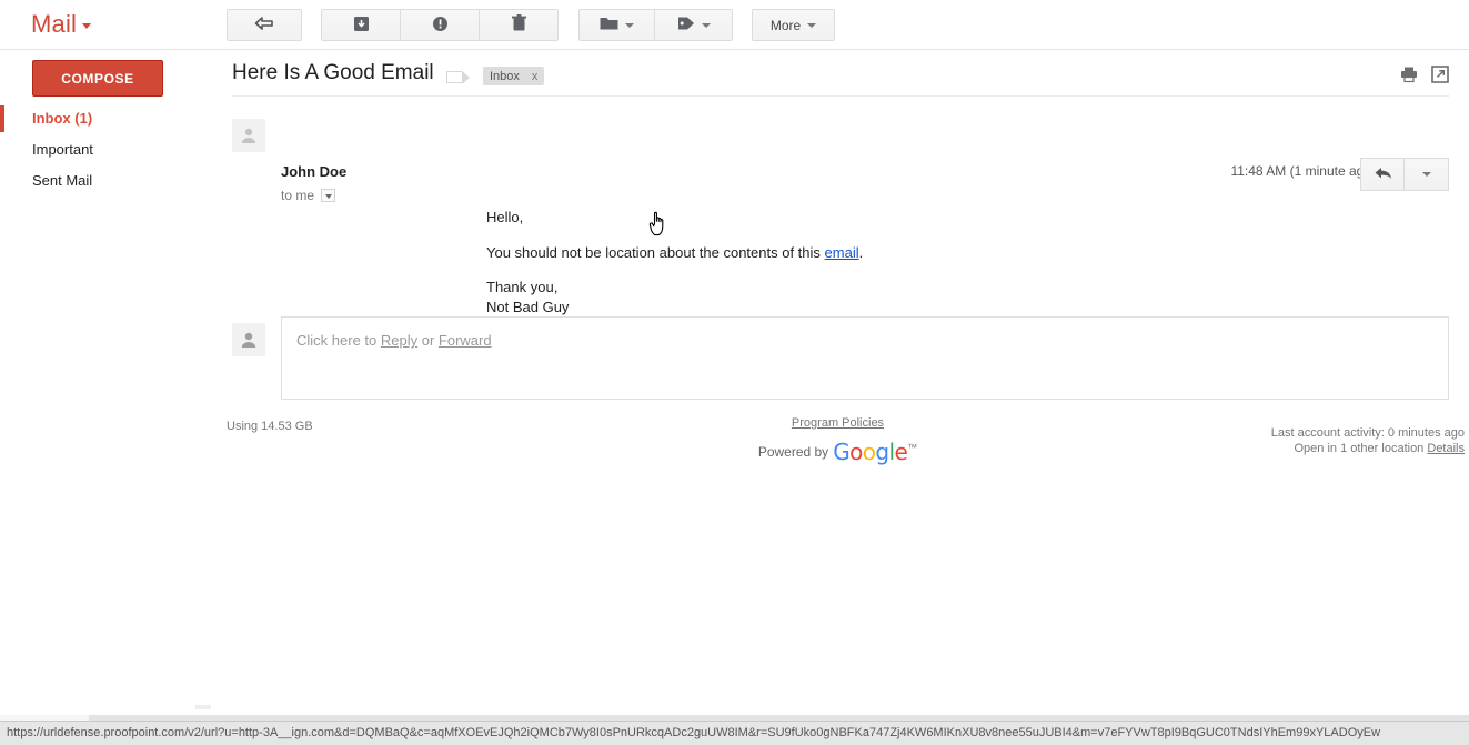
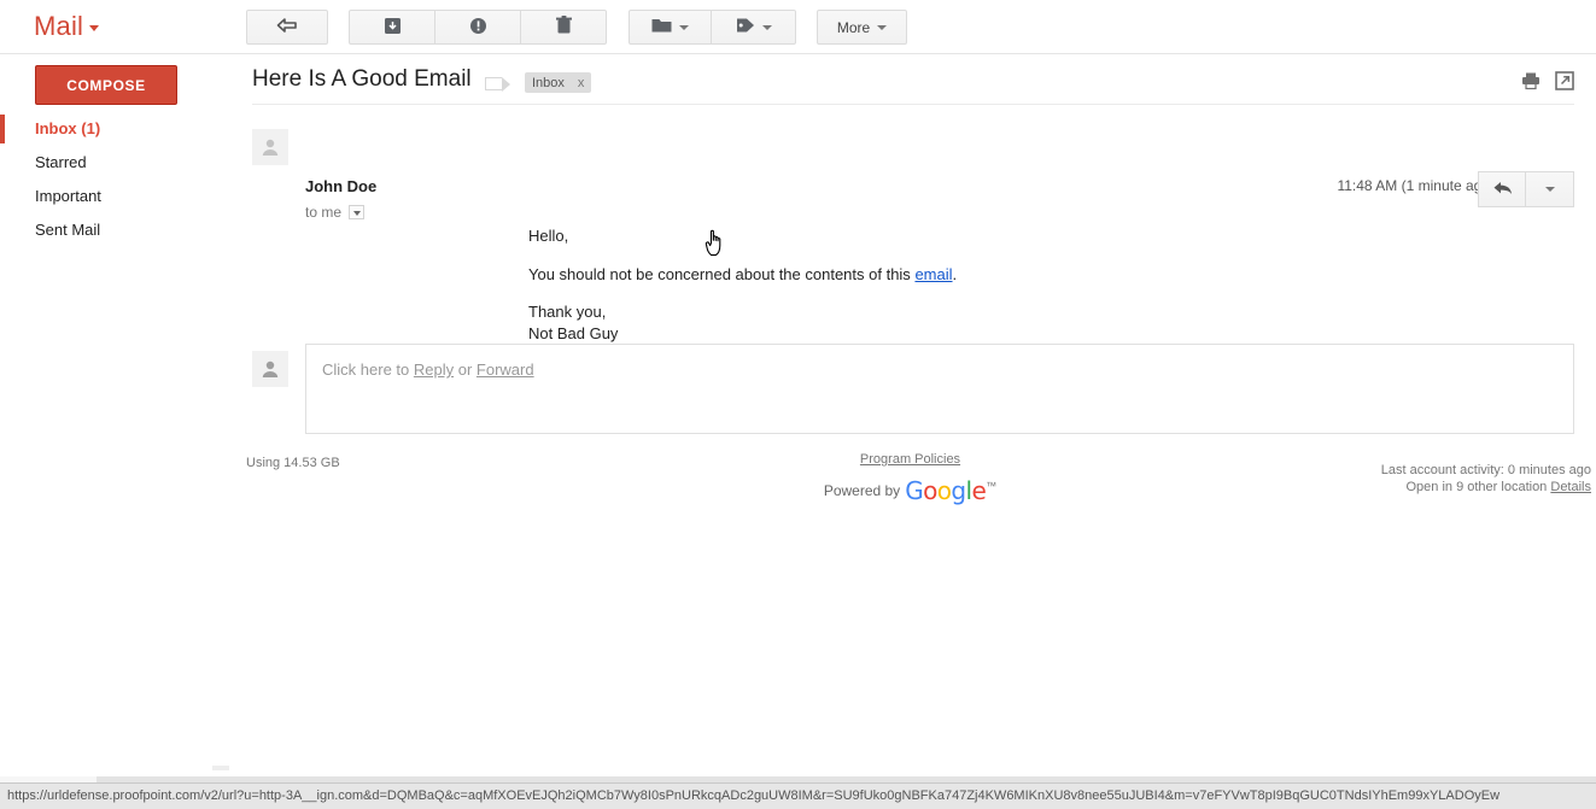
  Mail
  More
  COMPOSE
  Inbox (1)
+ Starred
  Important
  Sent Mail
  Here Is A Good Email
  Inbox
  x
  John Doe
  to me
  11:48 AM (1 minute a
  Hello,
- You should not be location about the contents of this email.
+ You should not be concerned about the contents of this email.
  Thank you,
  Not Bad Guy
  Click here to Reply or Forward
  Using 14.53 GB
  Program Policies
  Powered by Google™
  Last account activity: 0 minutes ago
- Open in 1 other location Details
+ Open in 9 other location Details
  https://urldefense.proofpoint.com/v2/url?u=http-3A__ign.com&d=DQMBaQ&c=aqMfXOEvEJQh2iQMCb7Wy8I0sPnURkcqADc2guUW8IM&r=SU9fUko0gNBFKa747Zj4KW6MIKnXU8v8nee55uJUBI4&m=v7eFYVwT8pI9BqGUC0TNdsIYhEm99xYLADOyEw
